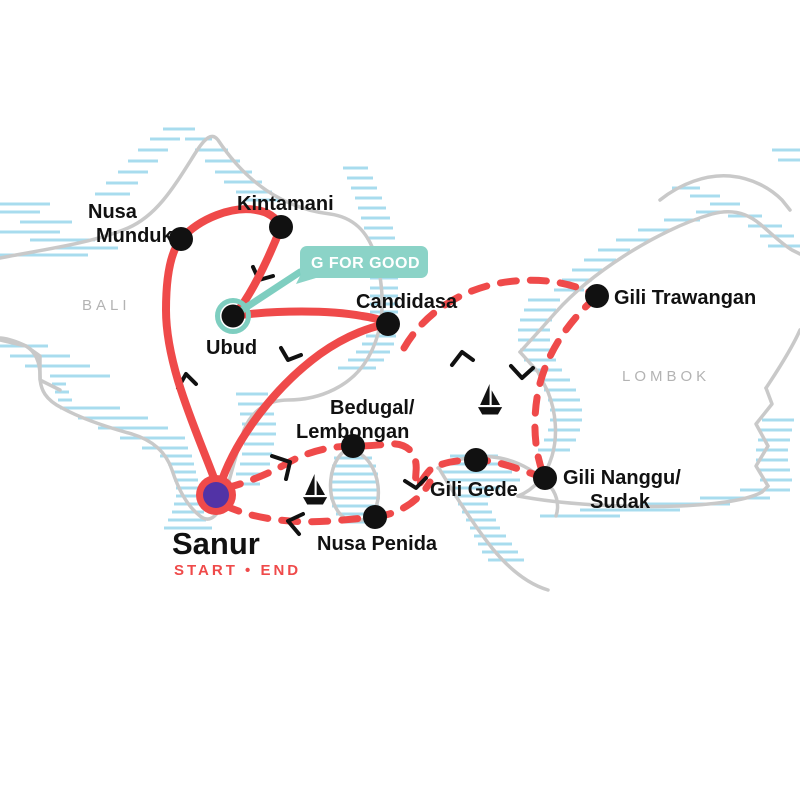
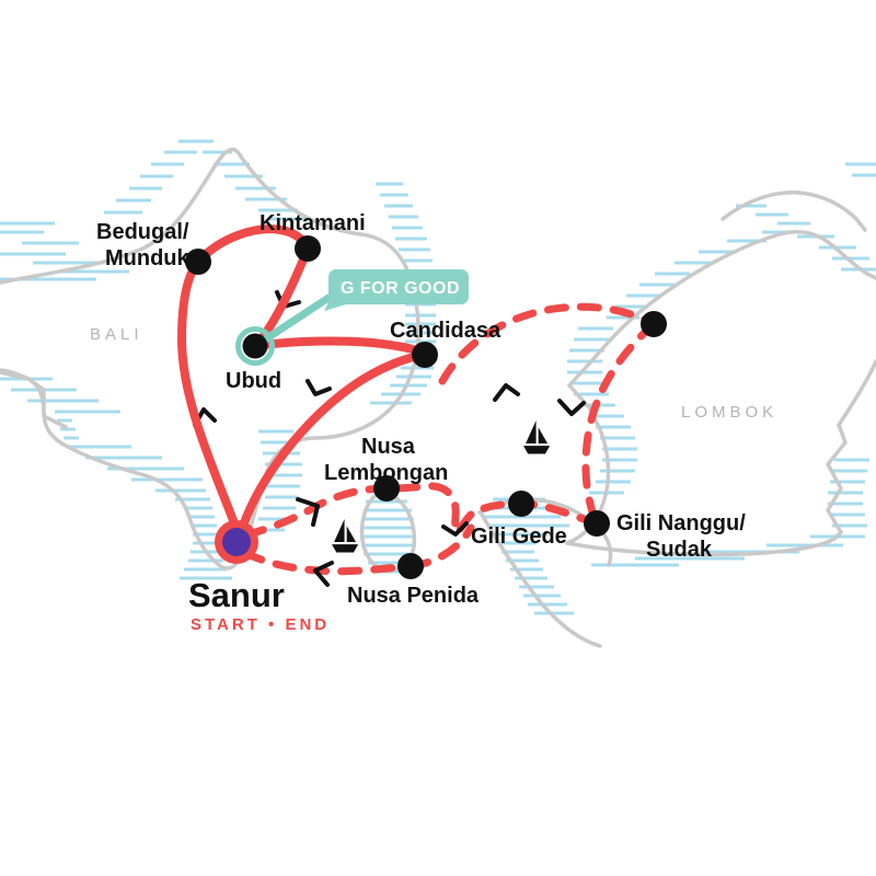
  G FOR GOOD
  BALI
  LOMBOK
- Nusa
+ Bedugal/
  Munduk
  Kintamani
  Ubud
  Candidasa
- Gili Trawangan
- Bedugal/
+ Nusa
  Lembongan
  Nusa Penida
  Gili Gede
  Gili Nanggu/
  Sudak
  Sanur
  START • END
